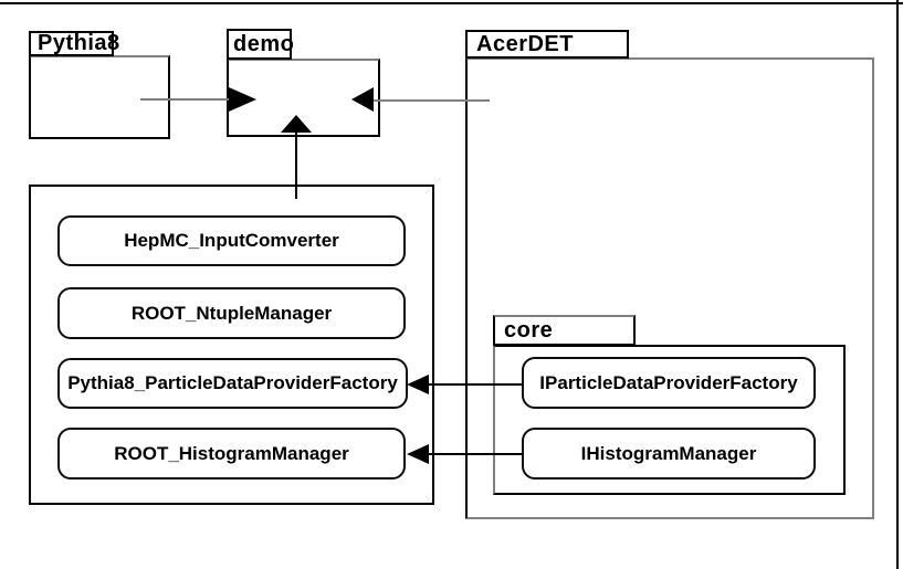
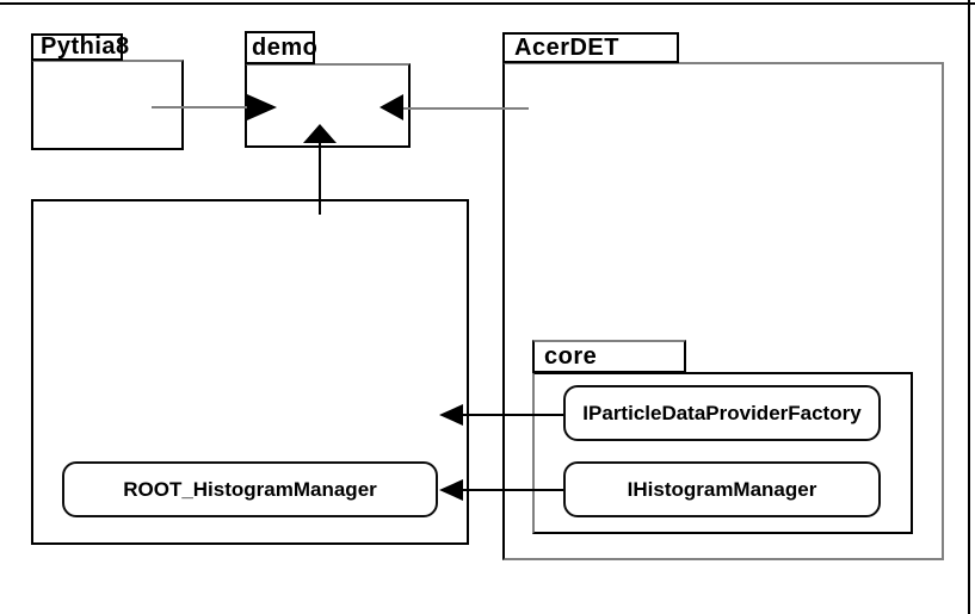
  Pythia8
  demo
  AcerDET
  core
- HepMC_InputComverter
- ROOT_NtupleManager
- Pythia8_ParticleDataProviderFactory
  ROOT_HistogramManager
  IParticleDataProviderFactory
  IHistogramManager
